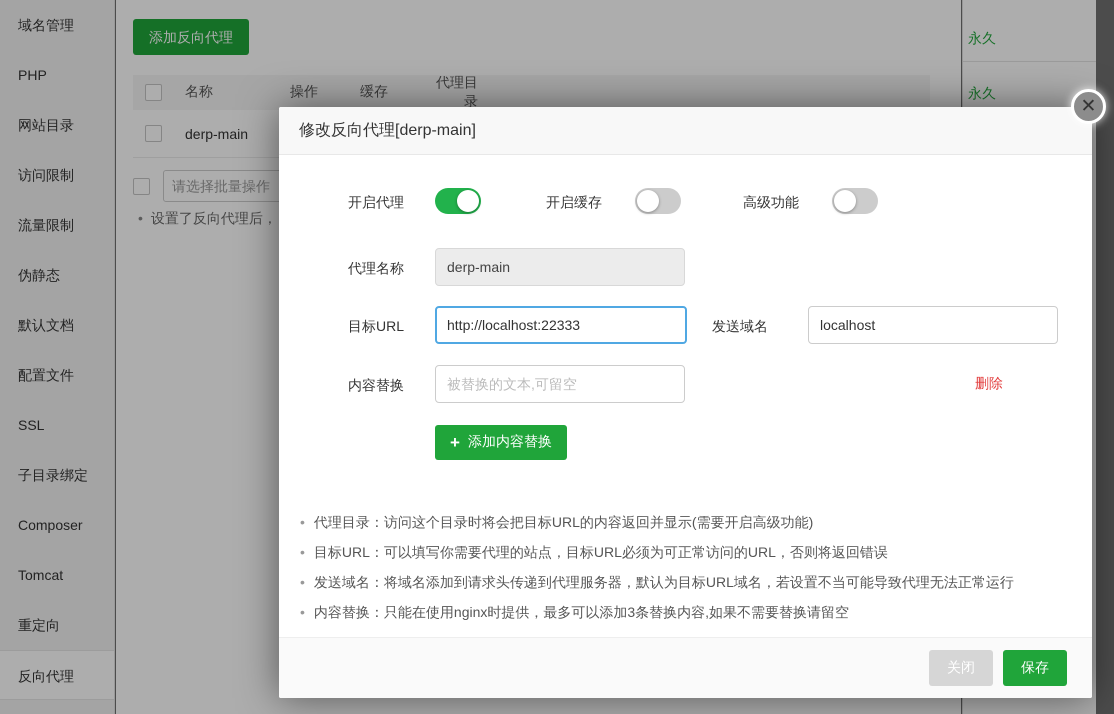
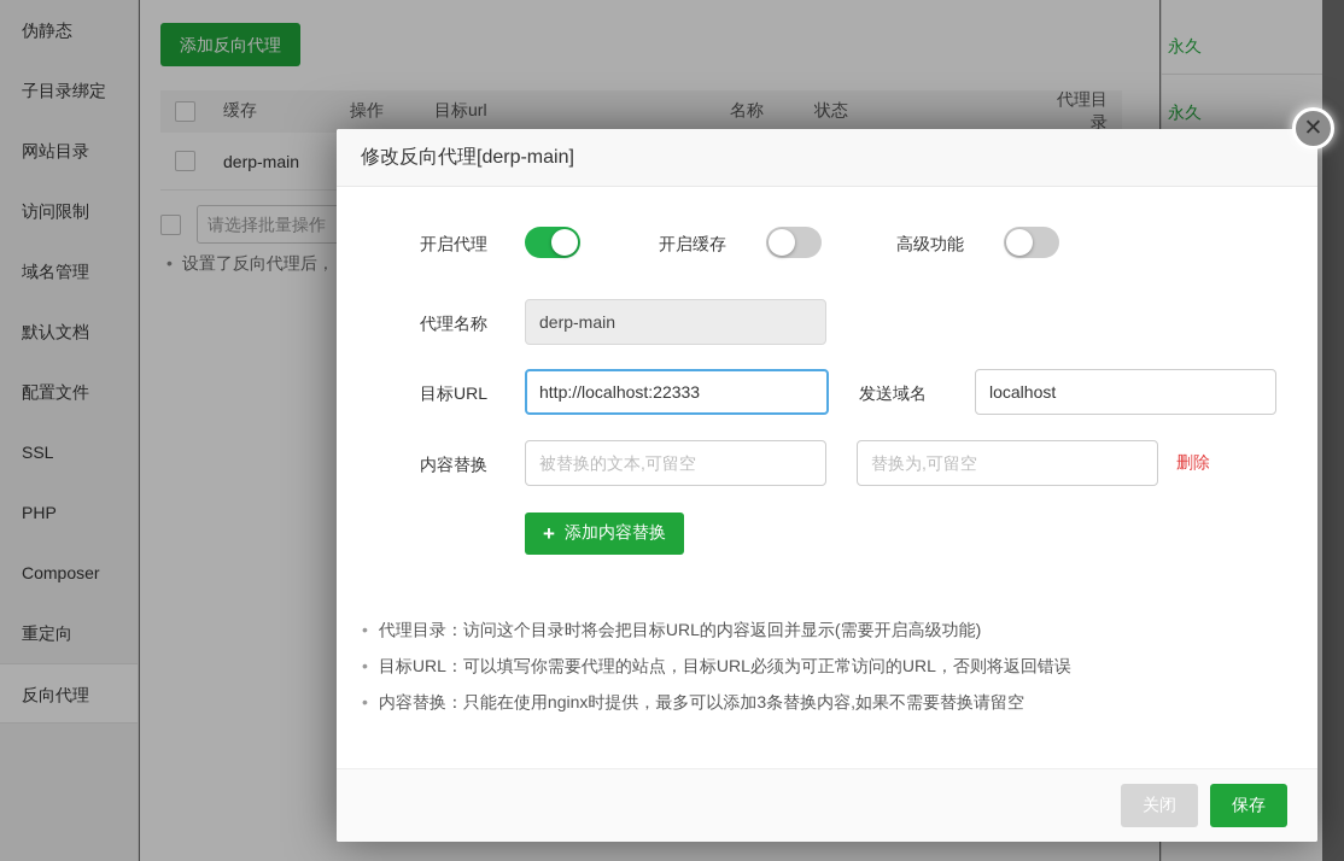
- 域名管理
+ 伪静态
- PHP
+ 子目录绑定
  网站目录
  访问限制
- 流量限制
- 伪静态
+ 域名管理
  默认文档
  配置文件
  SSL
- 子目录绑定
+ PHP
  Composer
- Tomcat
  重定向
  反向代理
  添加反向代理
- 名称
+ 缓存
  操作
+ 目标url
- 缓存
+ 名称
+ 状态
  代理目录
  derp-main
  请选择批量操作
  设置了反向代理后，
  永久
  永久
  修改反向代理[derp-main]
  开启代理
  开启缓存
  高级功能
  代理名称
  derp-main
  目标URL
  http://localhost:22333
  发送域名
  localhost
  内容替换
  被替换的文本,可留空
+ 替换为,可留空
  删除
  +
  添加内容替换
  代理目录：访问这个目录时将会把目标URL的内容返回并显示(需要开启高级功能)
  目标URL：可以填写你需要代理的站点，目标URL必须为可正常访问的URL，否则将返回错误
- 发送域名：将域名添加到请求头传递到代理服务器，默认为目标URL域名，若设置不当可能导致代理无法正常运行
  内容替换：只能在使用nginx时提供，最多可以添加3条替换内容,如果不需要替换请留空
  关闭
  保存
  ✕
